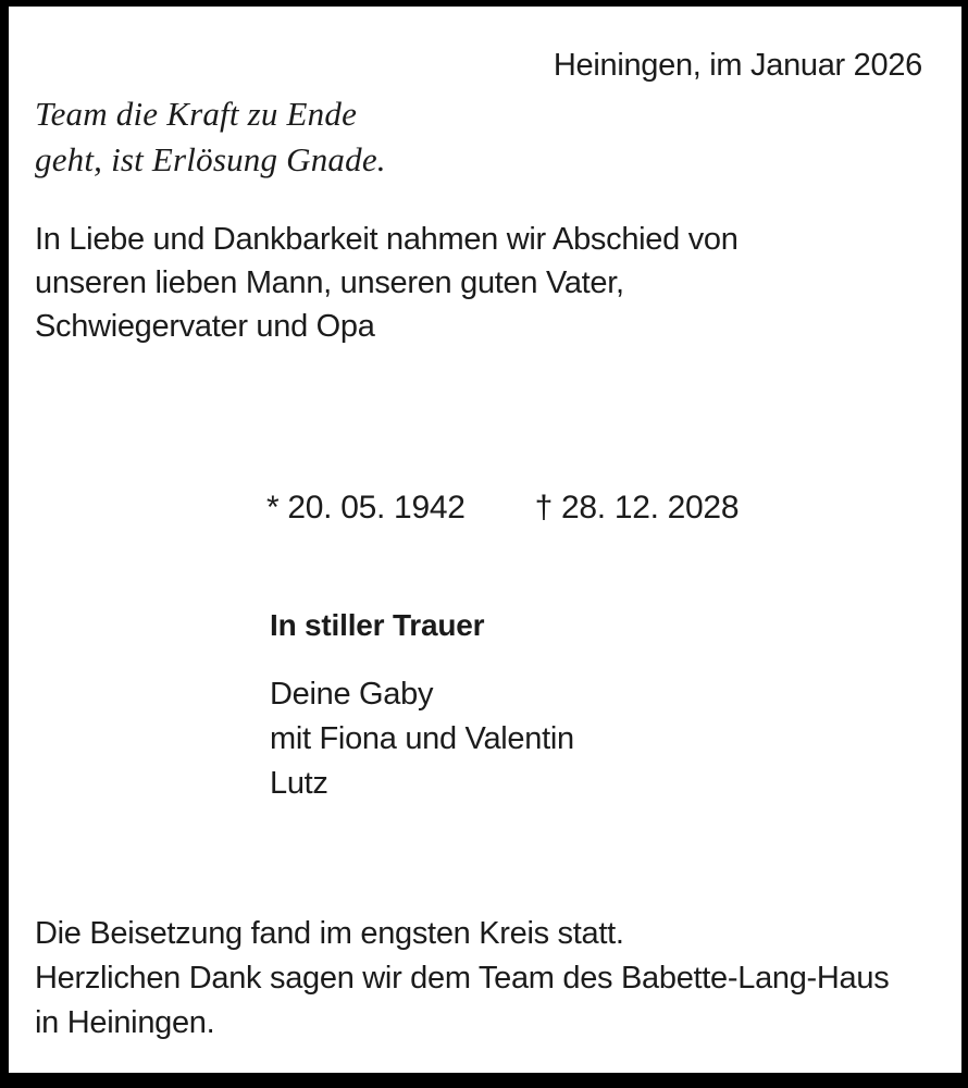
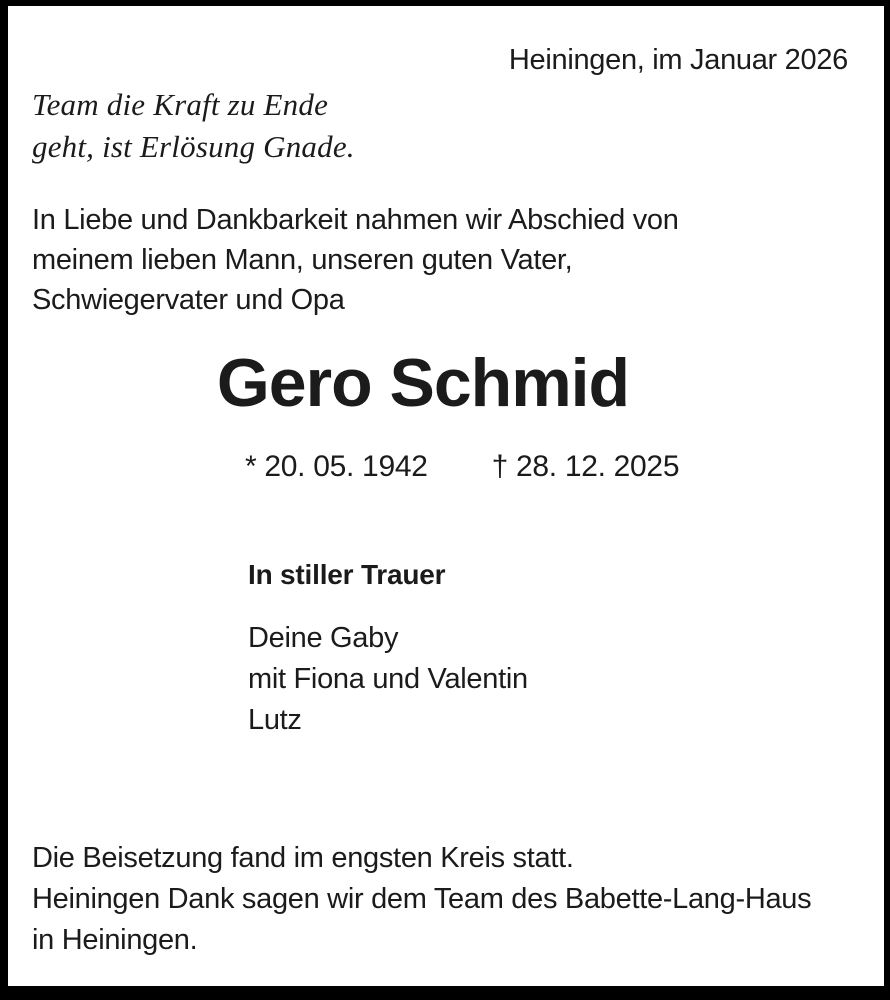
  Heiningen, im Januar 2026
  Team die Kraft zu Ende
  geht, ist Erlösung Gnade.
  In Liebe und Dankbarkeit nahmen wir Abschied von
- unseren lieben Mann, unseren guten Vater,
+ meinem lieben Mann, unseren guten Vater,
  Schwiegervater und Opa
+ Gero Schmid
  * 20. 05. 1942
- † 28. 12. 2028
+ † 28. 12. 2025
  In stiller Trauer
  Deine Gaby
  mit Fiona und Valentin
  Lutz
  Die Beisetzung fand im engsten Kreis statt.
- Herzlichen Dank sagen wir dem Team des Babette-Lang-Haus
+ Heiningen Dank sagen wir dem Team des Babette-Lang-Haus
  in Heiningen.
